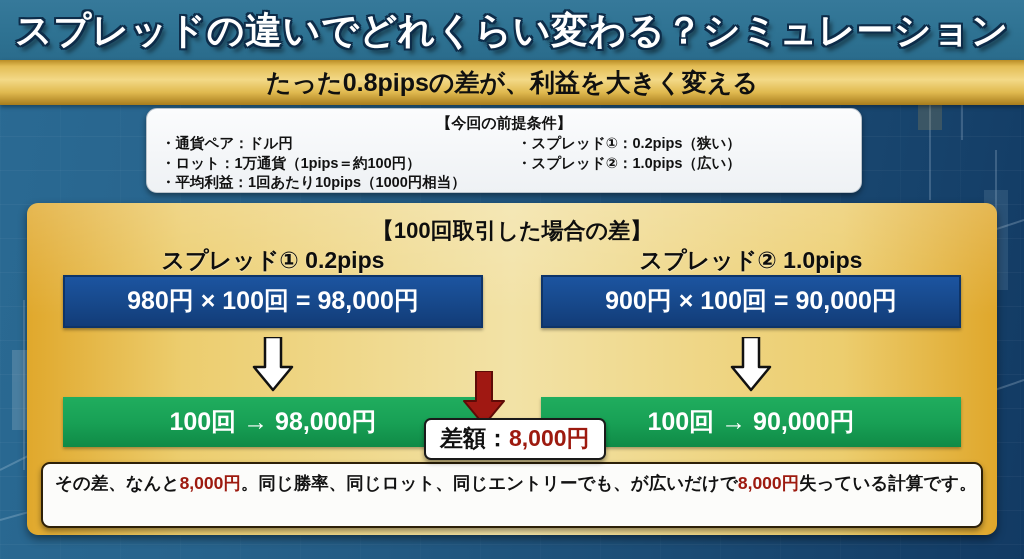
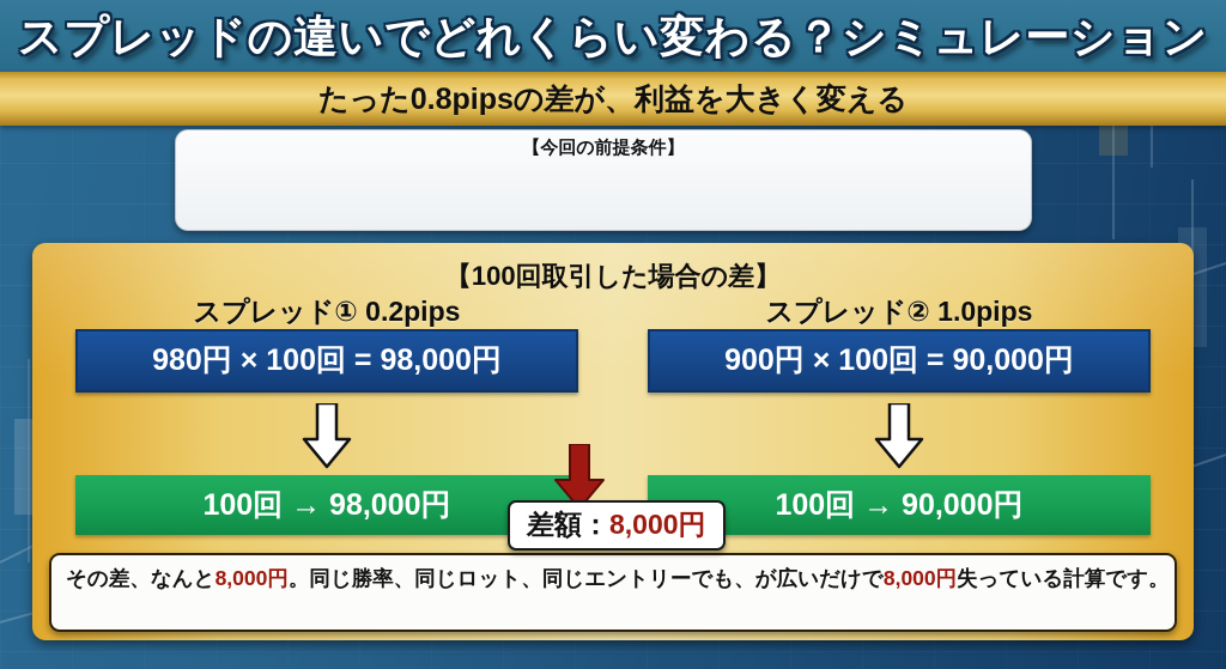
  スプレッドの違いでどれくらい変わる？シミュレーション
  たった0.8pipsの差が、利益を大きく変える
  【今回の前提条件】
- ・通貨ペア：ドル円
- ・ロット：1万通貨（1pips＝約100円）
- ・平均利益：1回あたり10pips（1000円相当）
- ・スプレッド①：0.2pips（狭い）
- ・スプレッド②：1.0pips（広い）
  【100回取引した場合の差】
  スプレッド① 0.2pips
  スプレッド② 1.0pips
  980円 × 100回 = 98,000円
  900円 × 100回 = 90,000円
  100回 → 98,000円
  100回 → 90,000円
  差額：8,000円
  その差、なんと8,000円。同じ勝率、同じロット、同じエントリーでも、が広いだけで8,000円失っている計算です。
